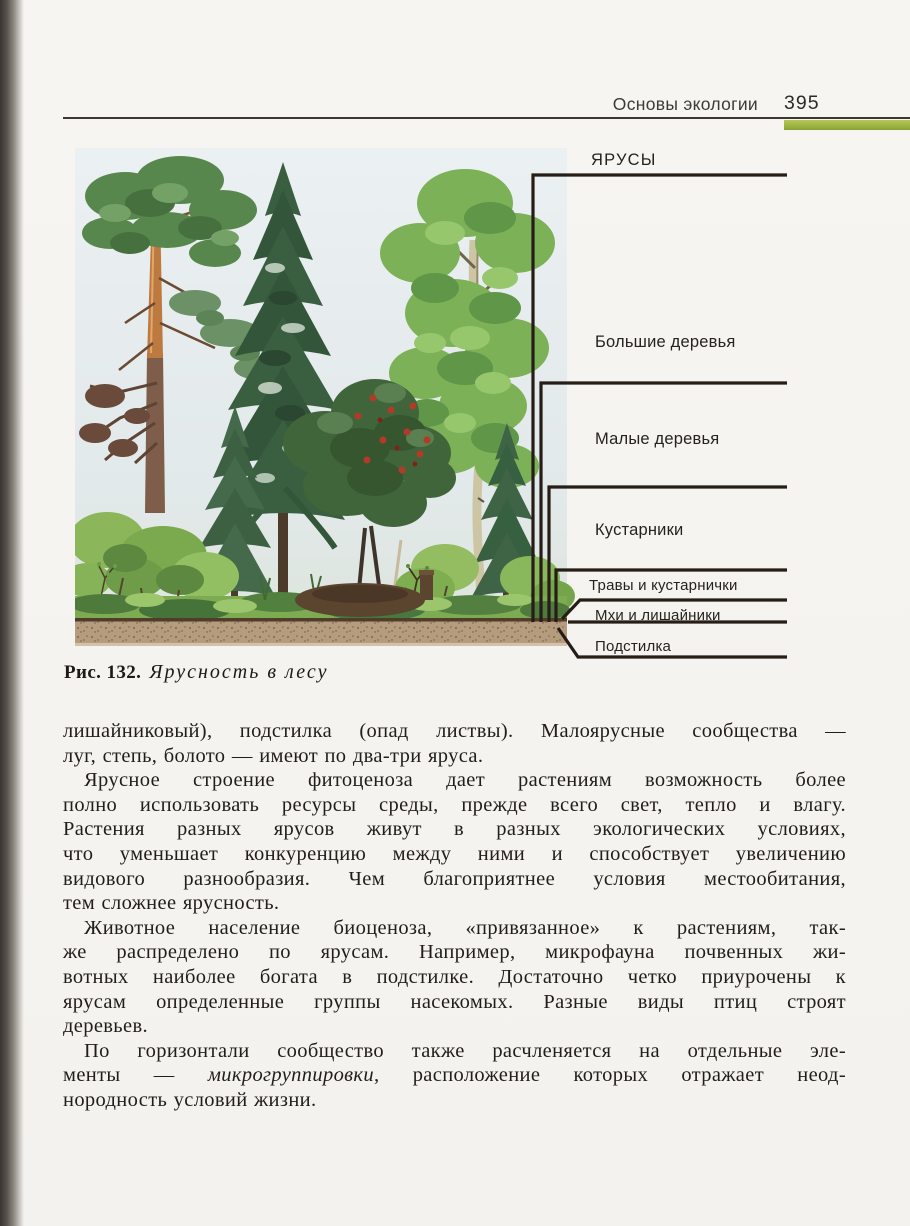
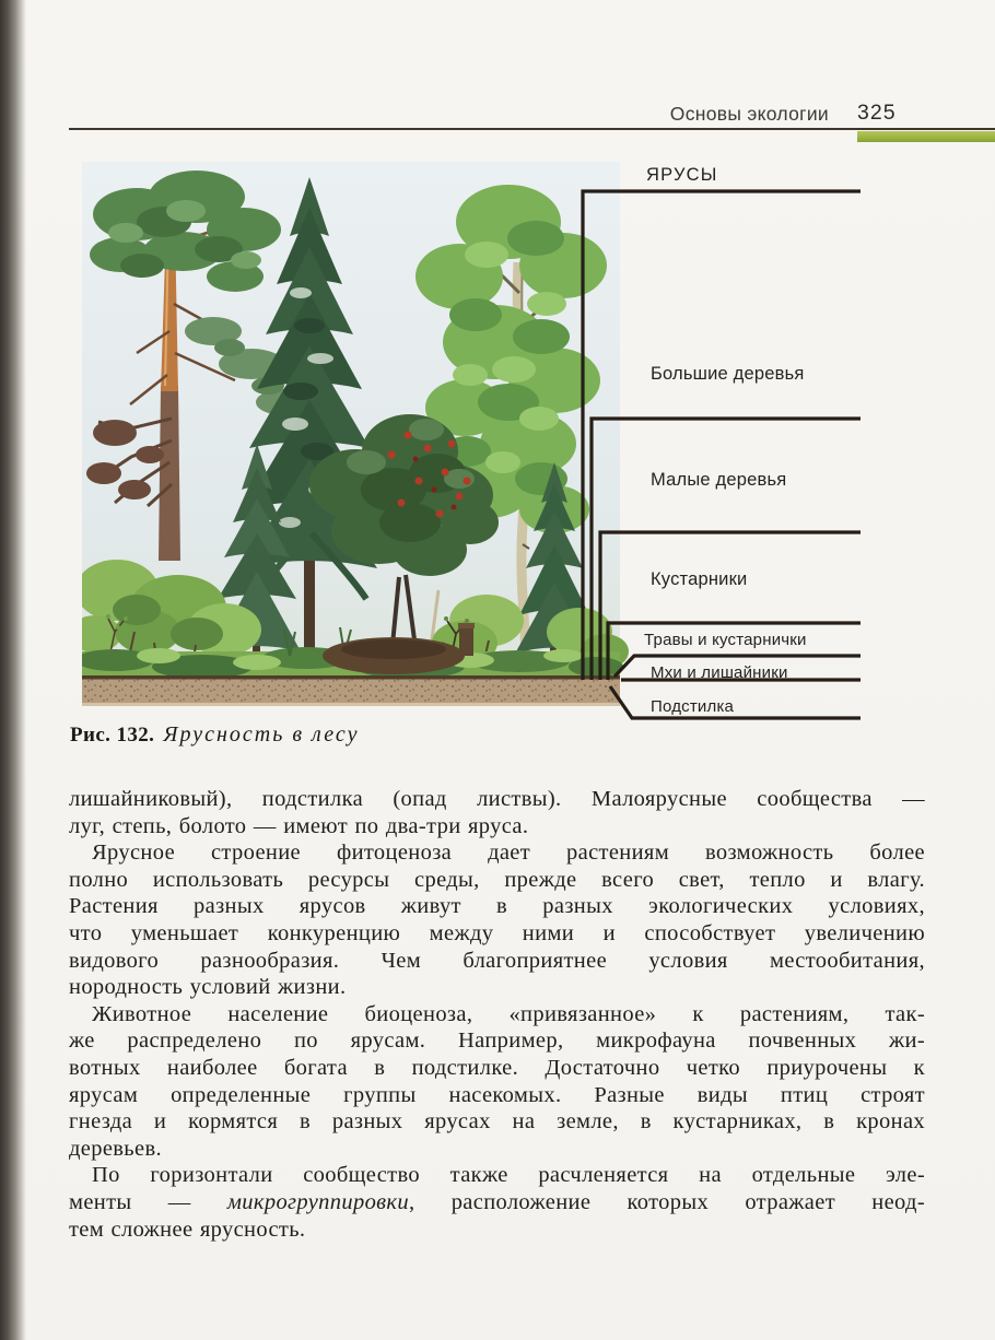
  Основы экологии
- 395
+ 325
  ЯРУСЫ
  Большие деревья
  Малые деревья
  Кустарники
  Травы и кустарнички
  Мхи и лишайники
  Подстилка
  Рис. 132. Ярусность в лесу
  лишайниковый), подстилка (опад листвы). Малоярусные сообщества —
  луг, степь, болото — имеют по два-три яруса.
  Ярусное строение фитоценоза дает растениям возможность более
  полно использовать ресурсы среды, прежде всего свет, тепло и влагу.
  Растения разных ярусов живут в разных экологических условиях,
  что уменьшает конкуренцию между ними и способствует увеличению
  видового разнообразия. Чем благоприятнее условия местообитания,
- тем сложнее ярусность.
+ нородность условий жизни.
  Животное население биоценоза, «привязанное» к растениям, так-
  же распределено по ярусам. Например, микрофауна почвенных жи-
  вотных наиболее богата в подстилке. Достаточно четко приурочены к
  ярусам определенные группы насекомых. Разные виды птиц строят
+ гнезда и кормятся в разных ярусах на земле, в кустарниках, в кронах
  деревьев.
  По горизонтали сообщество также расчленяется на отдельные эле-
  менты — микрогруппировки, расположение которых отражает неод-
- нородность условий жизни.
+ тем сложнее ярусность.
